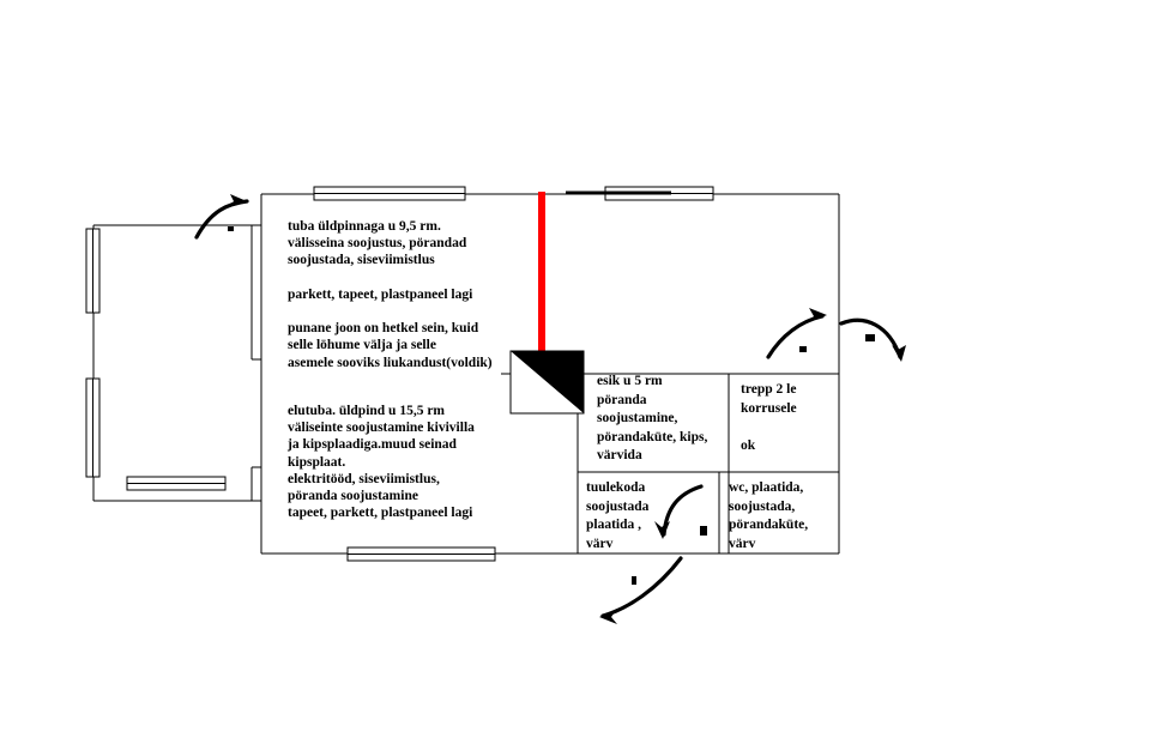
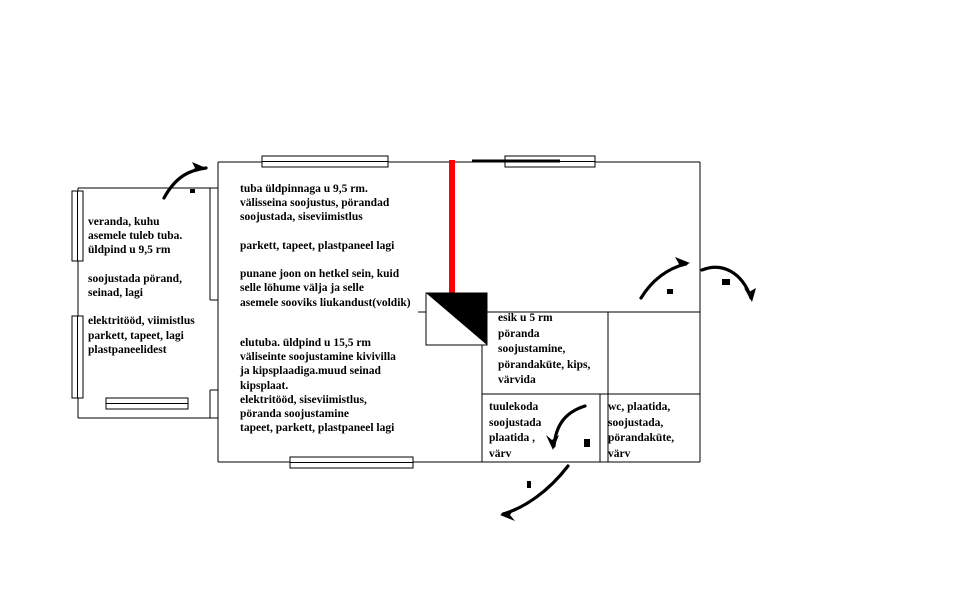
+ veranda, kuhu
+ asemele tuleb tuba.
+ üldpind u 9,5 rm
+ soojustada pörand,
+ seinad, lagi
+ elektritööd, viimistlus
+ parkett, tapeet, lagi
+ plastpaneelidest
  tuba üldpinnaga u 9,5 rm.
  välisseina soojustus, pörandad
  soojustada, siseviimistlus
  parkett, tapeet, plastpaneel lagi
  punane joon on hetkel sein, kuid
  selle löhume välja ja selle
  asemele sooviks liukandust(voldik)
  elutuba. üldpind u 15,5 rm
  väliseinte soojustamine kivivilla
  ja kipsplaadiga.muud seinad
  kipsplaat.
  elektritööd, siseviimistlus,
  pöranda soojustamine
  tapeet, parkett, plastpaneel lagi
  esik u 5 rm
  pöranda
  soojustamine,
  pörandaküte, kips,
  värvida
- trepp 2 le
- korrusele
- ok
  tuulekoda
  soojustada
  plaatida ,
  värv
  wc, plaatida,
  soojustada,
  pörandaküte,
  värv
